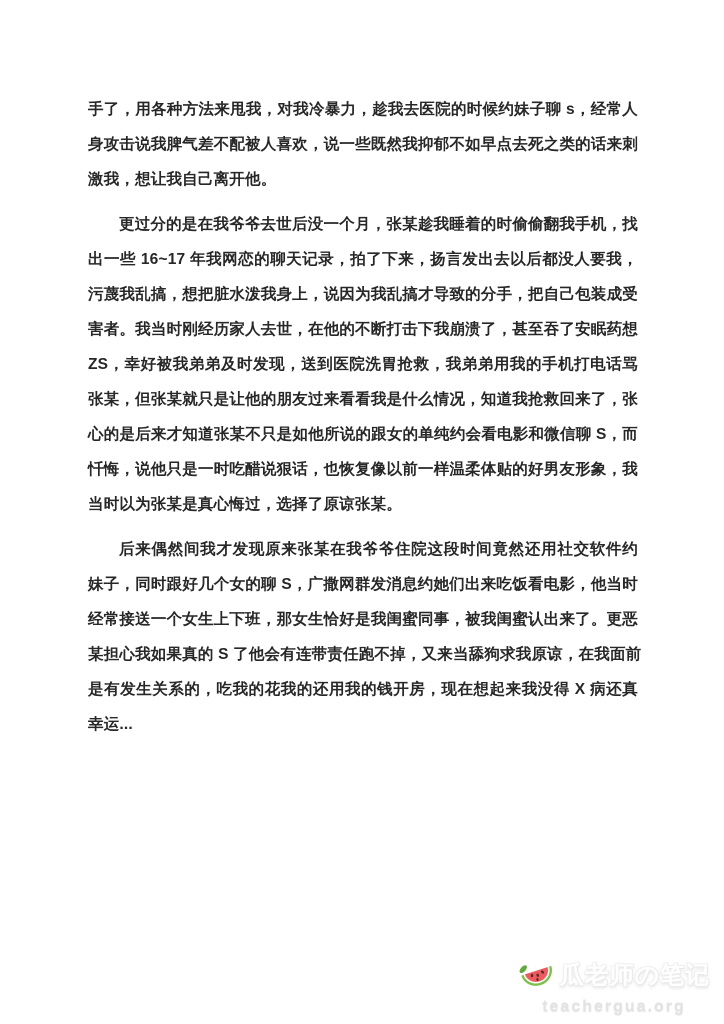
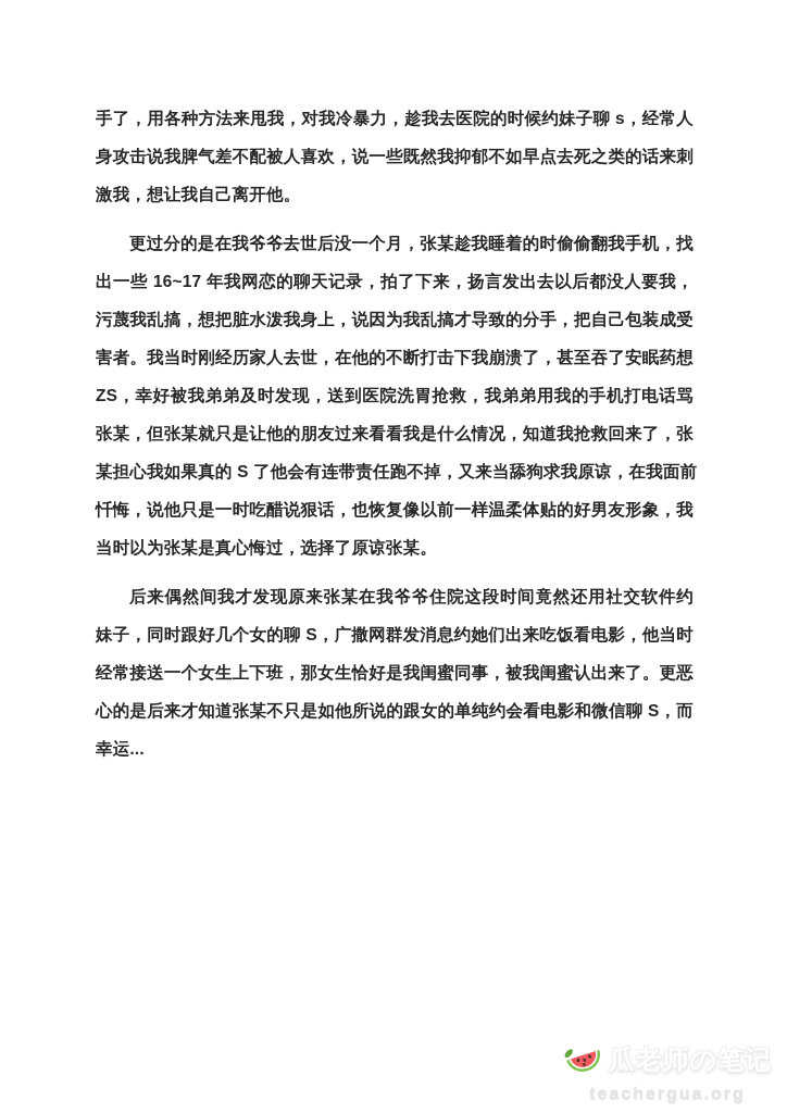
  手了，用各种方法来甩我，对我冷暴力，趁我去医院的时候约妹子聊 s，经常人
  身攻击说我脾气差不配被人喜欢，说一些既然我抑郁不如早点去死之类的话来刺
  激我，想让我自己离开他。
  更过分的是在我爷爷去世后没一个月，张某趁我睡着的时偷偷翻我手机，找
  出一些 16~17 年我网恋的聊天记录，拍了下来，扬言发出去以后都没人要我，
  污蔑我乱搞，想把脏水泼我身上，说因为我乱搞才导致的分手，把自己包装成受
  害者。我当时刚经历家人去世，在他的不断打击下我崩溃了，甚至吞了安眠药想
  ZS，幸好被我弟弟及时发现，送到医院洗胃抢救，我弟弟用我的手机打电话骂
  张某，但张某就只是让他的朋友过来看看我是什么情况，知道我抢救回来了，张
- 心的是后来才知道张某不只是如他所说的跟女的单纯约会看电影和微信聊 S，而
+ 某担心我如果真的 S 了他会有连带责任跑不掉，又来当舔狗求我原谅，在我面前
  忏悔，说他只是一时吃醋说狠话，也恢复像以前一样温柔体贴的好男友形象，我
  当时以为张某是真心悔过，选择了原谅张某。
  后来偶然间我才发现原来张某在我爷爷住院这段时间竟然还用社交软件约
  妹子，同时跟好几个女的聊 S，广撒网群发消息约她们出来吃饭看电影，他当时
  经常接送一个女生上下班，那女生恰好是我闺蜜同事，被我闺蜜认出来了。更恶
- 某担心我如果真的 S 了他会有连带责任跑不掉，又来当舔狗求我原谅，在我面前
+ 心的是后来才知道张某不只是如他所说的跟女的单纯约会看电影和微信聊 S，而
- 是有发生关系的，吃我的花我的还用我的钱开房，现在想起来我没得 X 病还真
  幸运...
  teachergua.org
